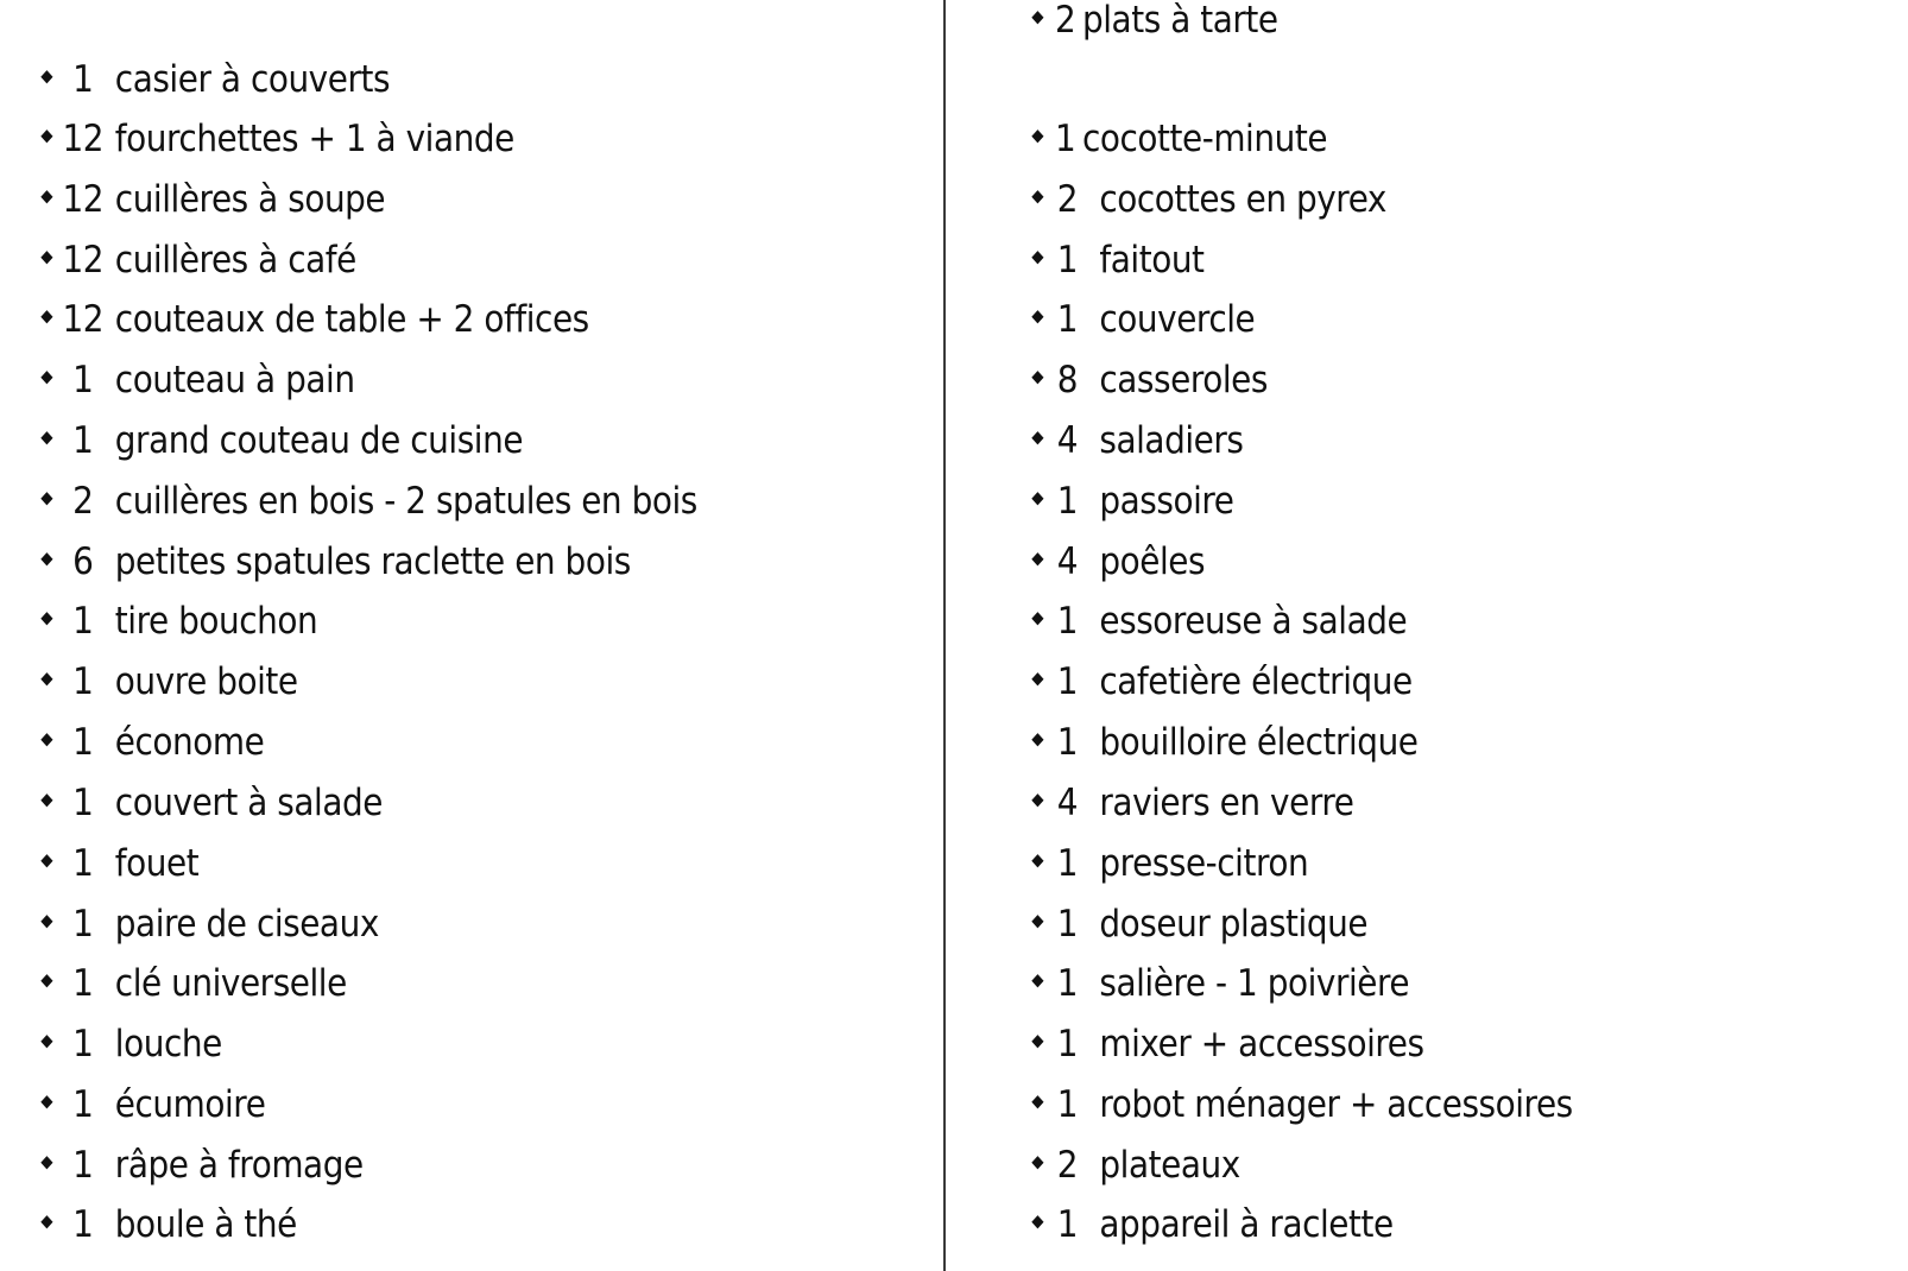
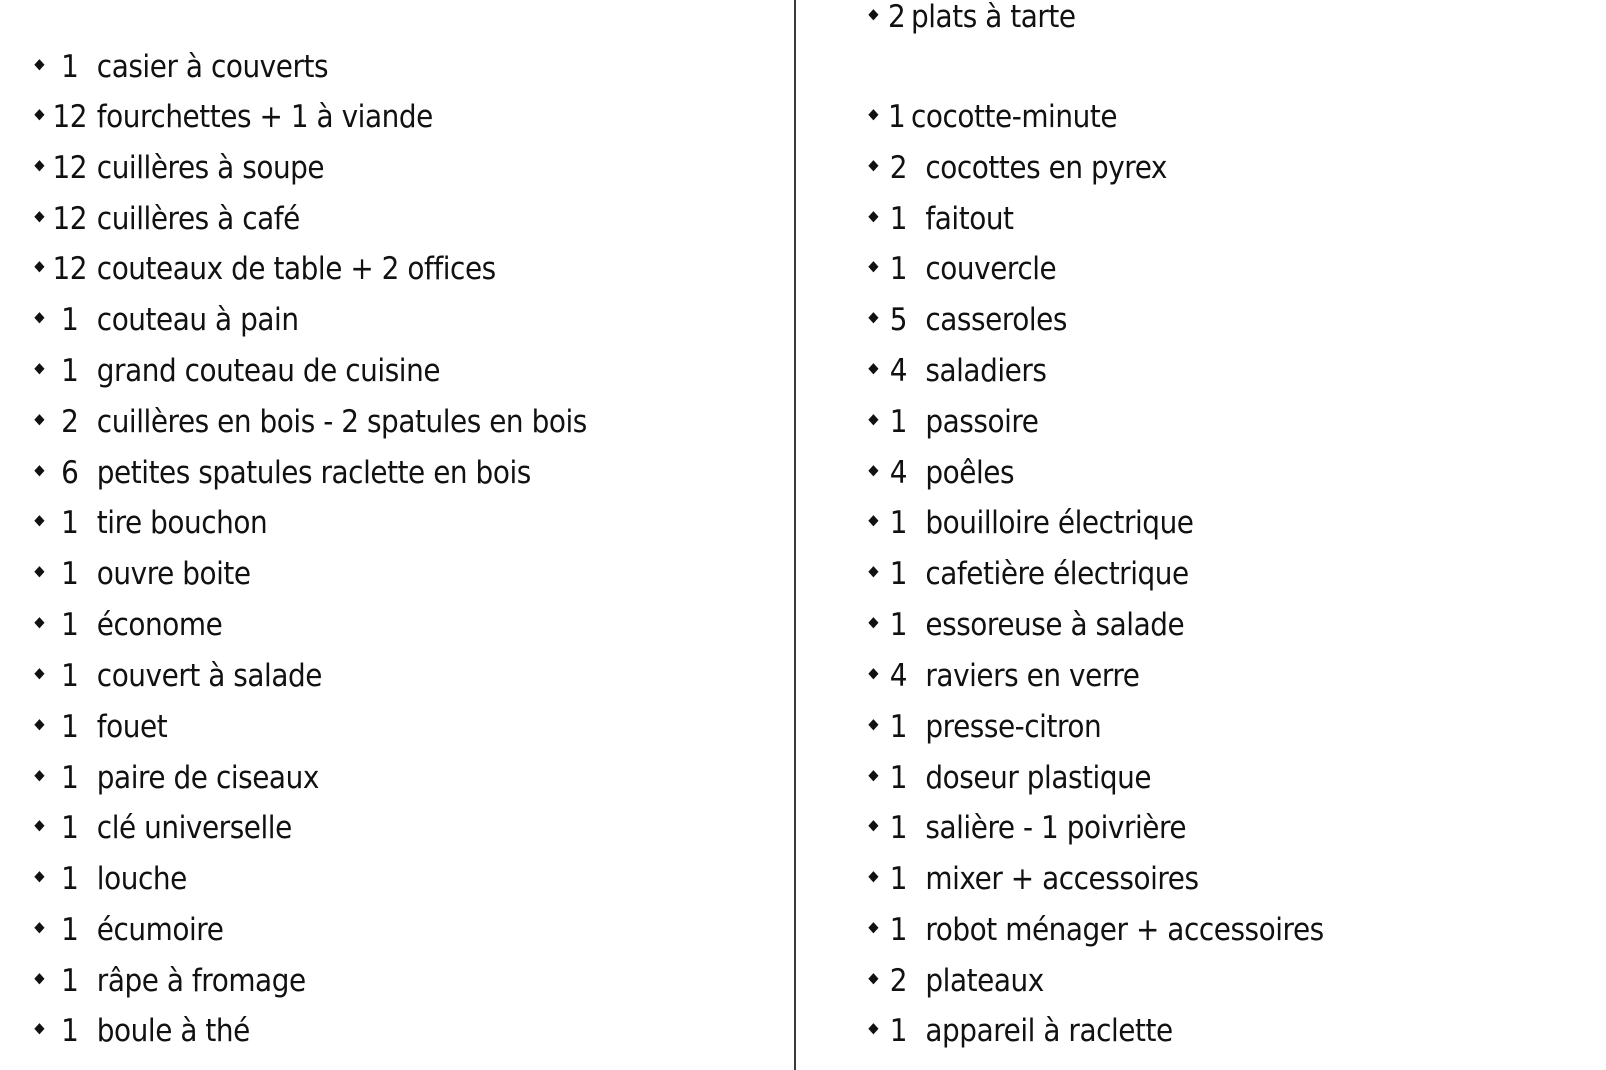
  1 casier à couverts
  12 fourchettes + 1 à viande
  12 cuillères à soupe
  12 cuillères à café
  12 couteaux de table + 2 offices
  1 couteau à pain
  1 grand couteau de cuisine
  2 cuillères en bois - 2 spatules en bois
  6 petites spatules raclette en bois
  1 tire bouchon
  1 ouvre boite
  1 économe
  1 couvert à salade
  1 fouet
  1 paire de ciseaux
  1 clé universelle
  1 louche
  1 écumoire
  1 râpe à fromage
  1 boule à thé
  2 plats à tarte
  1 cocotte-minute
  2 cocottes en pyrex
  1 faitout
  1 couvercle
- 8 casseroles
+ 5 casseroles
  4 saladiers
  1 passoire
  4 poêles
- 1 essoreuse à salade
+ 1 bouilloire électrique
  1 cafetière électrique
- 1 bouilloire électrique
+ 1 essoreuse à salade
  4 raviers en verre
  1 presse-citron
  1 doseur plastique
  1 salière - 1 poivrière
  1 mixer + accessoires
  1 robot ménager + accessoires
  2 plateaux
  1 appareil à raclette
